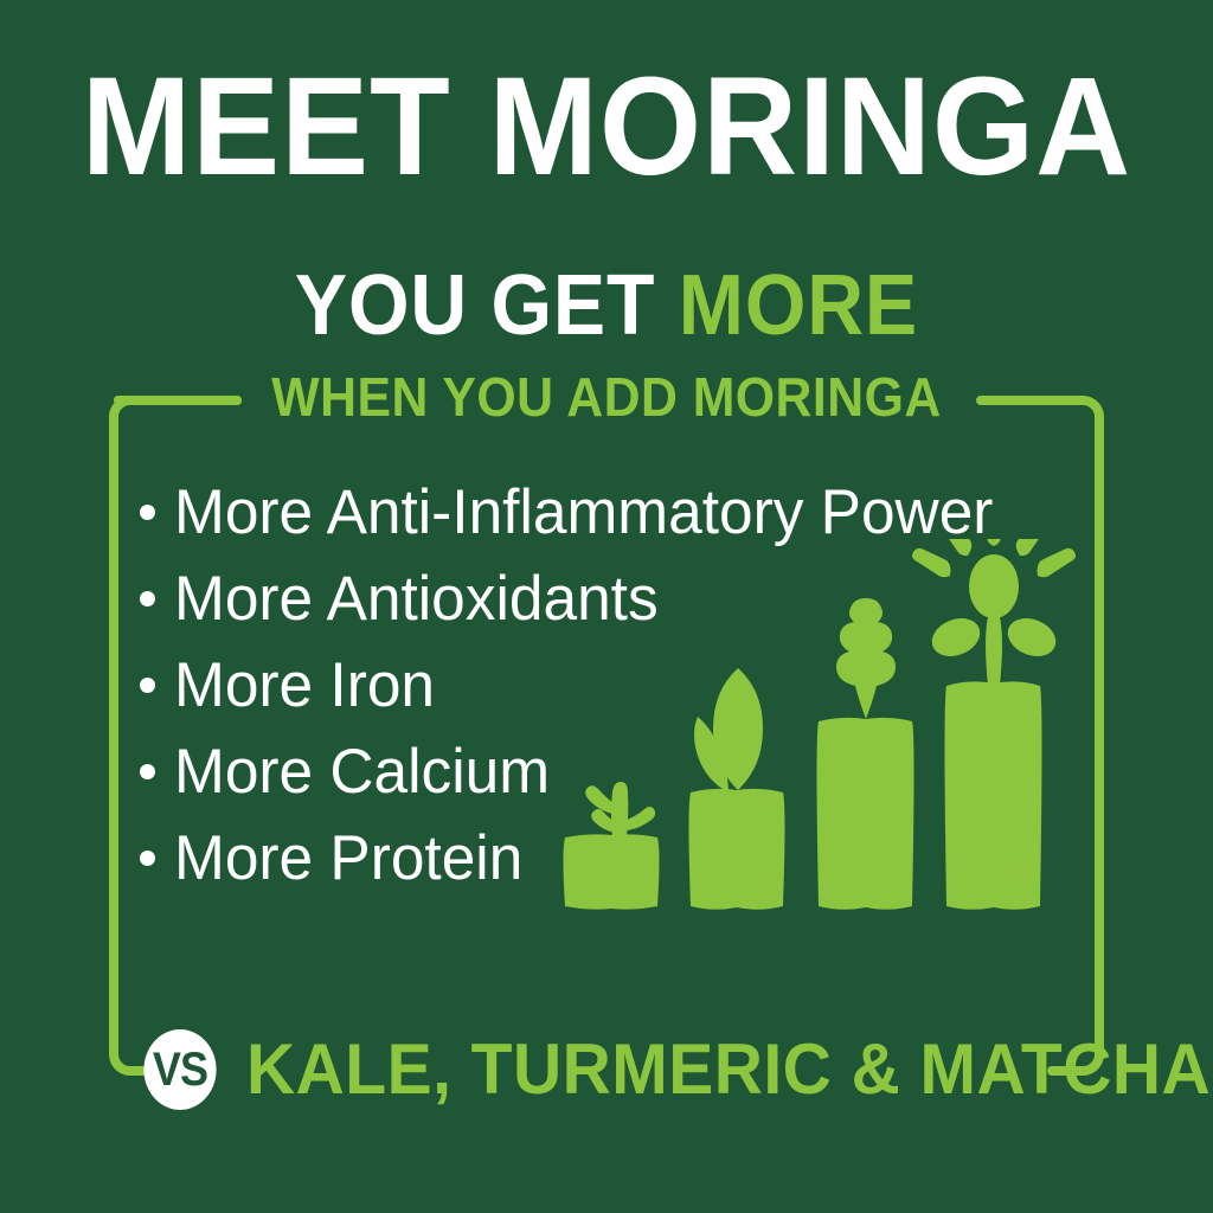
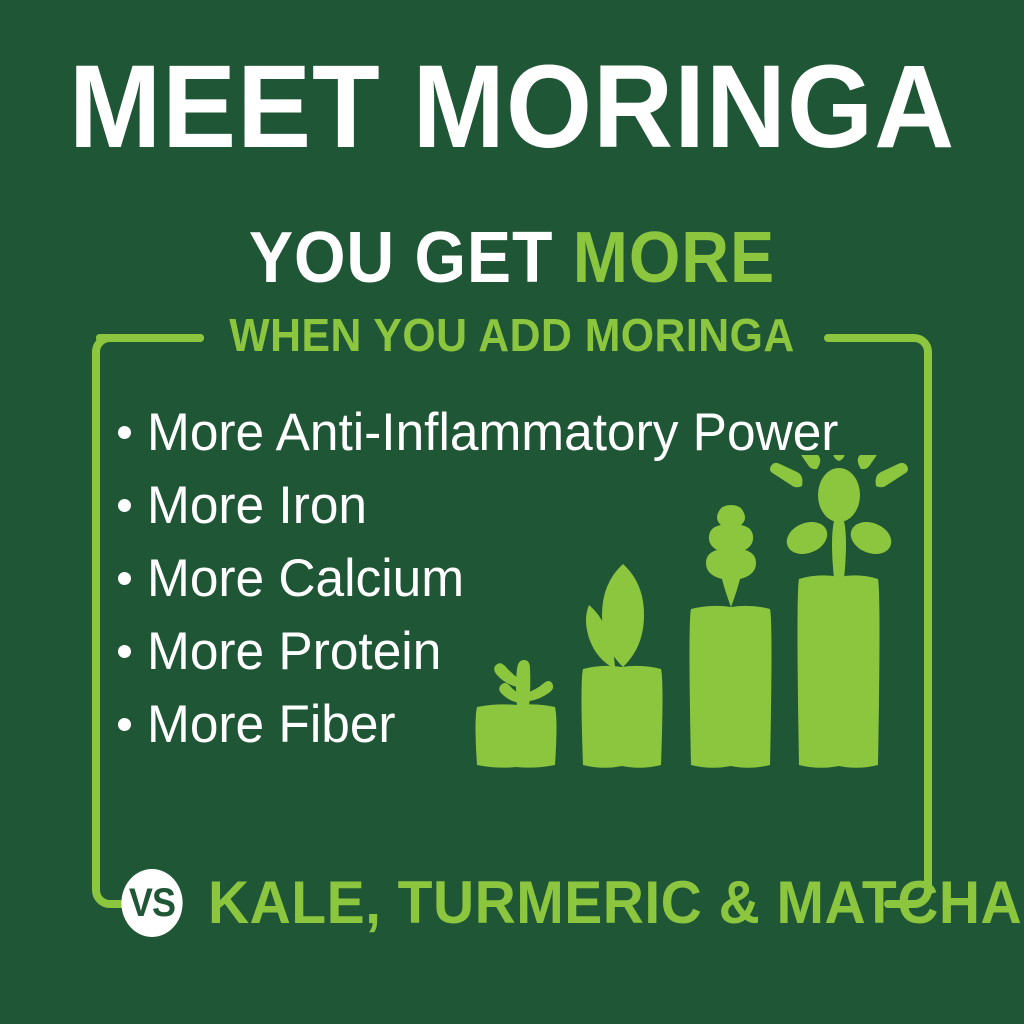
  MEET MORINGA
  YOU GET MORE
  WHEN YOU ADD MORINGA
  More Anti-Inflammatory Power
- More Antioxidants
  More Iron
  More Calcium
  More Protein
+ More Fiber
  VS
  KALE, TURMERIC & MATCHA
